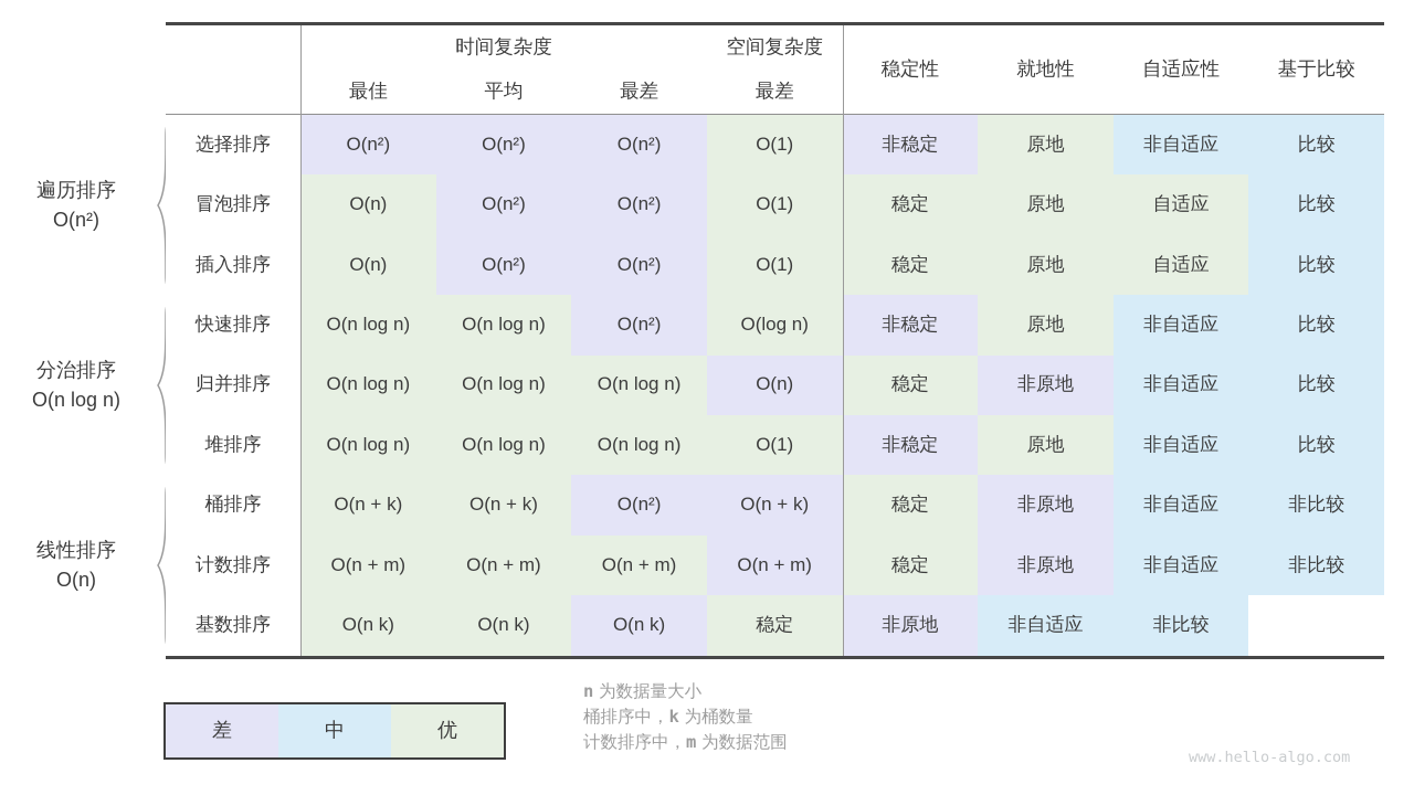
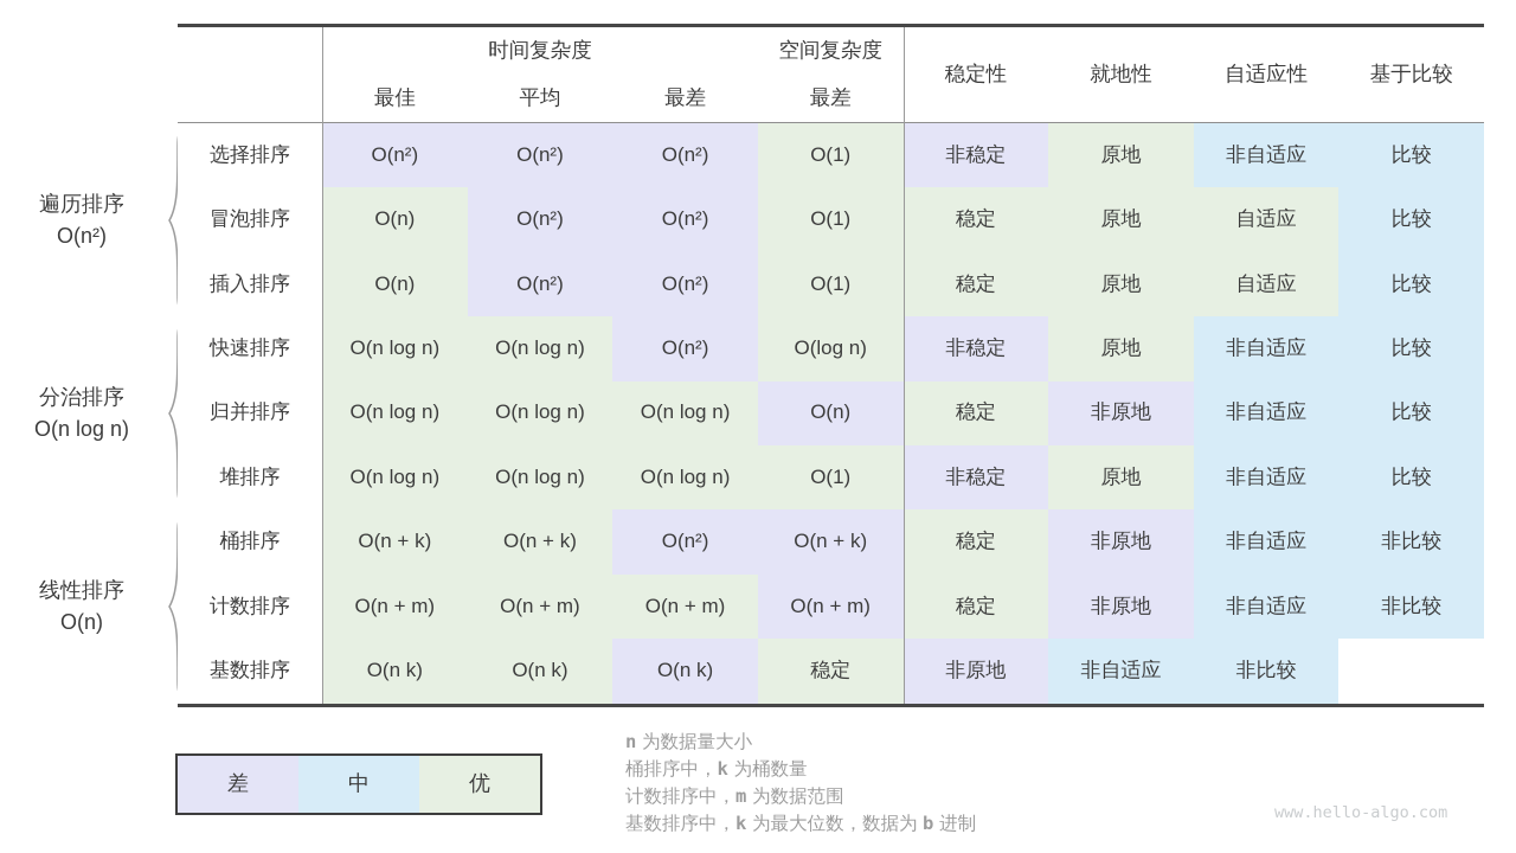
  遍历排序
  O(n²)
  分治排序
  O(n log n)
  线性排序
  O(n)
  时间复杂度
  空间复杂度
  最佳
  平均
  最差
  最差
  稳定性
  就地性
  自适应性
  基于比较
  选择排序
  O(n²)
  O(n²)
  O(n²)
  O(1)
  非稳定
  原地
  非自适应
  比较
  冒泡排序
  O(n)
  O(n²)
  O(n²)
  O(1)
  稳定
  原地
  自适应
  比较
  插入排序
  O(n)
  O(n²)
  O(n²)
  O(1)
  稳定
  原地
  自适应
  比较
  快速排序
  O(n log n)
  O(n log n)
  O(n²)
  O(log n)
  非稳定
  原地
  非自适应
  比较
  归并排序
  O(n log n)
  O(n log n)
  O(n log n)
  O(n)
  稳定
  非原地
  非自适应
  比较
  堆排序
  O(n log n)
  O(n log n)
  O(n log n)
  O(1)
  非稳定
  原地
  非自适应
  比较
  桶排序
  O(n + k)
  O(n + k)
  O(n²)
  O(n + k)
  稳定
  非原地
  非自适应
  非比较
  计数排序
  O(n + m)
  O(n + m)
  O(n + m)
  O(n + m)
  稳定
  非原地
  非自适应
  非比较
  基数排序
  O(n k)
  O(n k)
  O(n k)
  稳定
  非原地
  非自适应
  非比较
  差
  中
  优
  n 为数据量大小
  桶排序中，k 为桶数量
  计数排序中，m 为数据范围
+ 基数排序中，k 为最大位数，数据为 b 进制
  www.hello-algo.com
